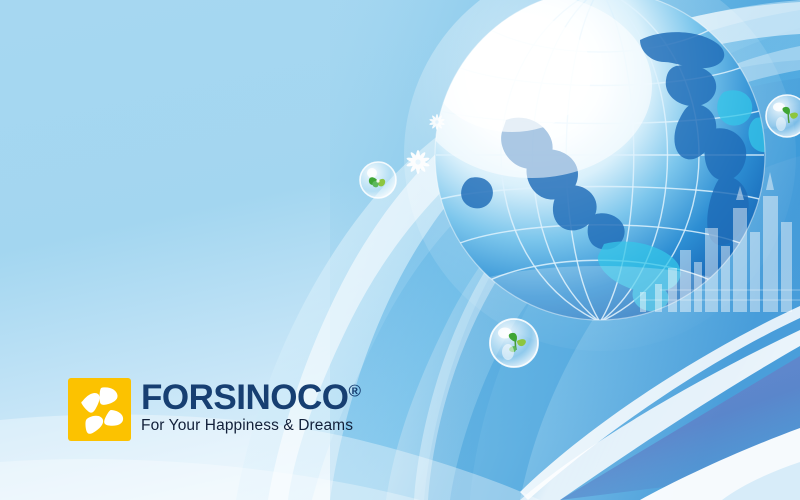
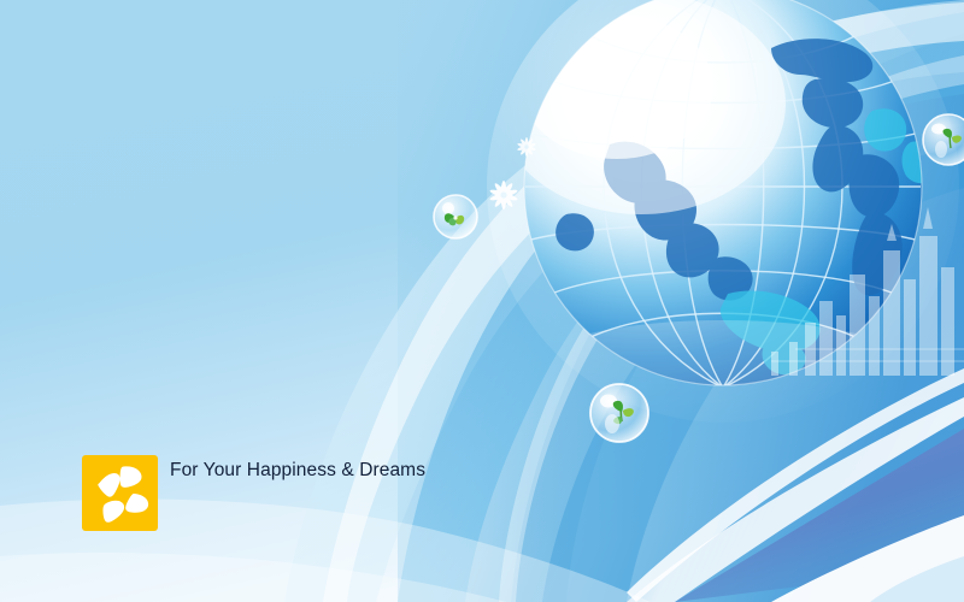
- FORSINOCO®
  For Your Happiness & Dreams
